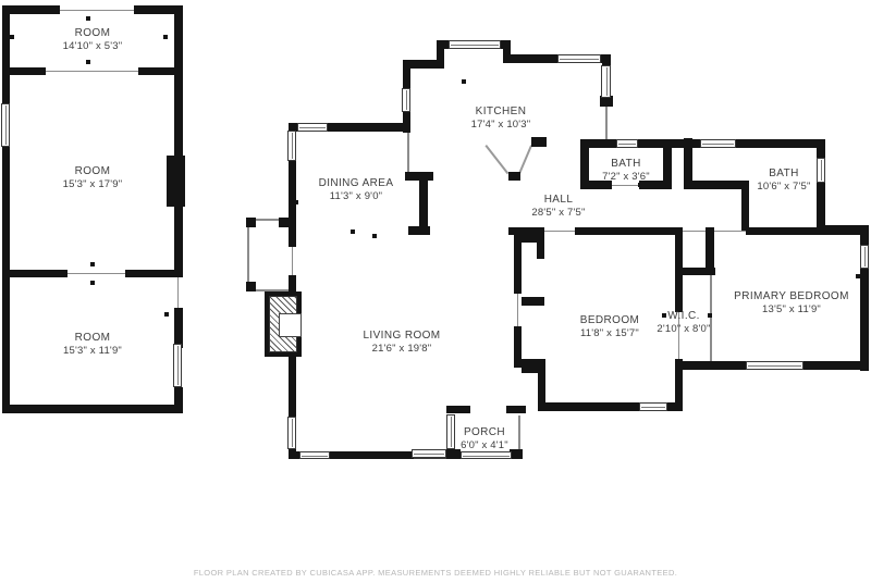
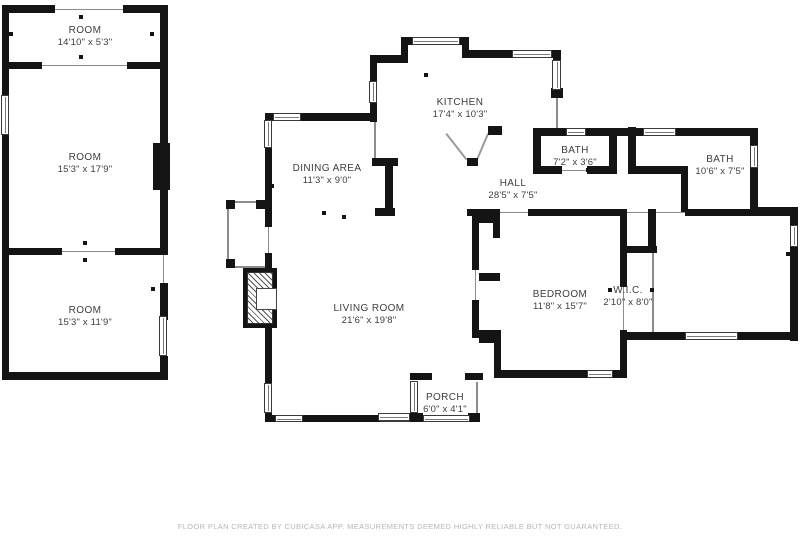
  ROOM
  14'10" x 5'3"
  ROOM
  15'3" x 17'9"
  ROOM
  15'3" x 11'9"
  KITCHEN
  17'4" x 10'3"
  DINING AREA
  11'3" x 9'0"
  BATH
  7'2" x 3'6"
  BATH
  10'6" x 7'5"
  HALL
  28'5" x 7'5"
  LIVING ROOM
  21'6" x 19'8"
  BEDROOM
  11'8" x 15'7"
  W.I.C.
  2'10" x 8'0"
- PRIMARY BEDROOM
- 13'5" x 11'9"
  PORCH
  6'0" x 4'1"
  FLOOR PLAN CREATED BY CUBICASA APP. MEASUREMENTS DEEMED HIGHLY RELIABLE BUT NOT GUARANTEED.
